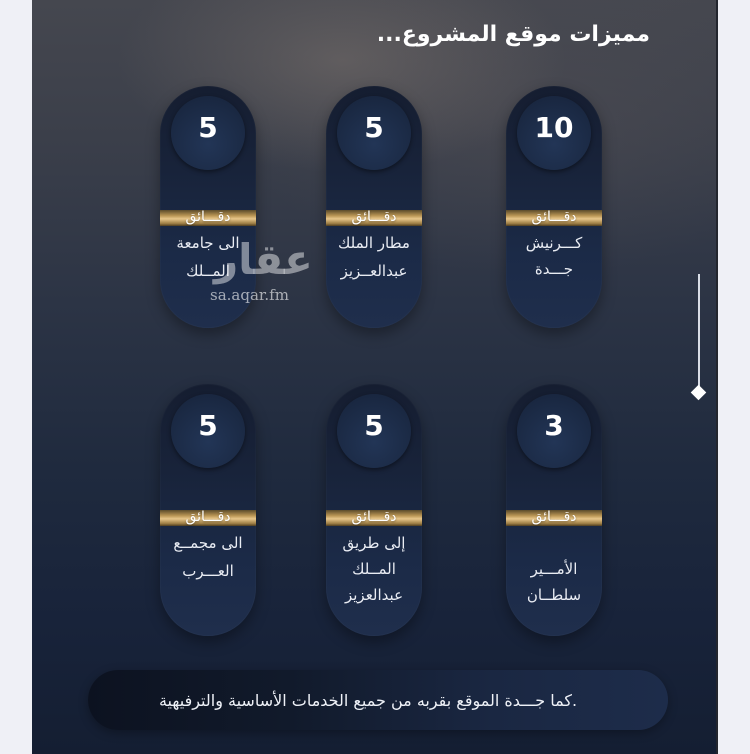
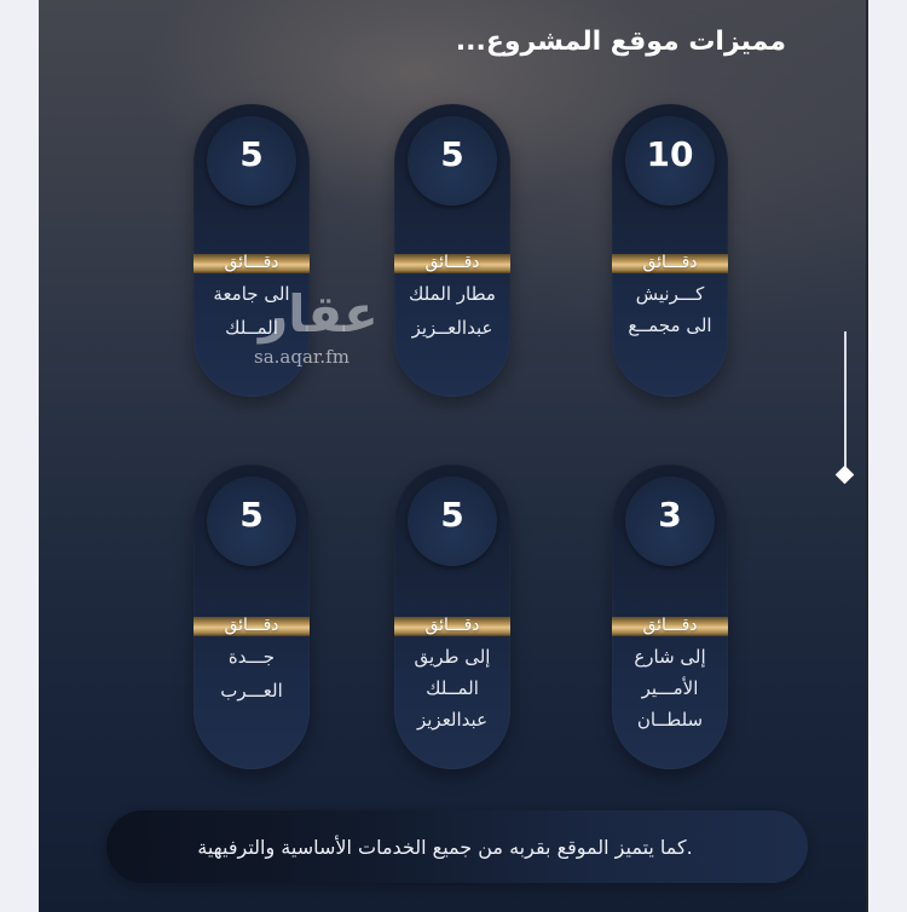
  مميزات موقع المشروع...
  10
  دقـــائق
  كـــرنيش
- جـــدة
+ الى مجمــع
  5
  دقـــائق
  مطار الملك
  عبدالعــزيز
  5
  دقـــائق
  الى جامعة
  المــلك
  3
  دقـــائق
+ إلى شارع
  الأمـــير
  سلطــان
  5
  دقـــائق
  إلى طريق
  المــلك
  عبدالعزيز
  5
  دقـــائق
- الى مجمــع
+ جـــدة
  العـــرب
  عقار
  sa.aqar.fm
- .كما جـــدة الموقع بقربه من جميع الخدمات الأساسية والترفيهية
+ .كما يتميز الموقع بقربه من جميع الخدمات الأساسية والترفيهية
